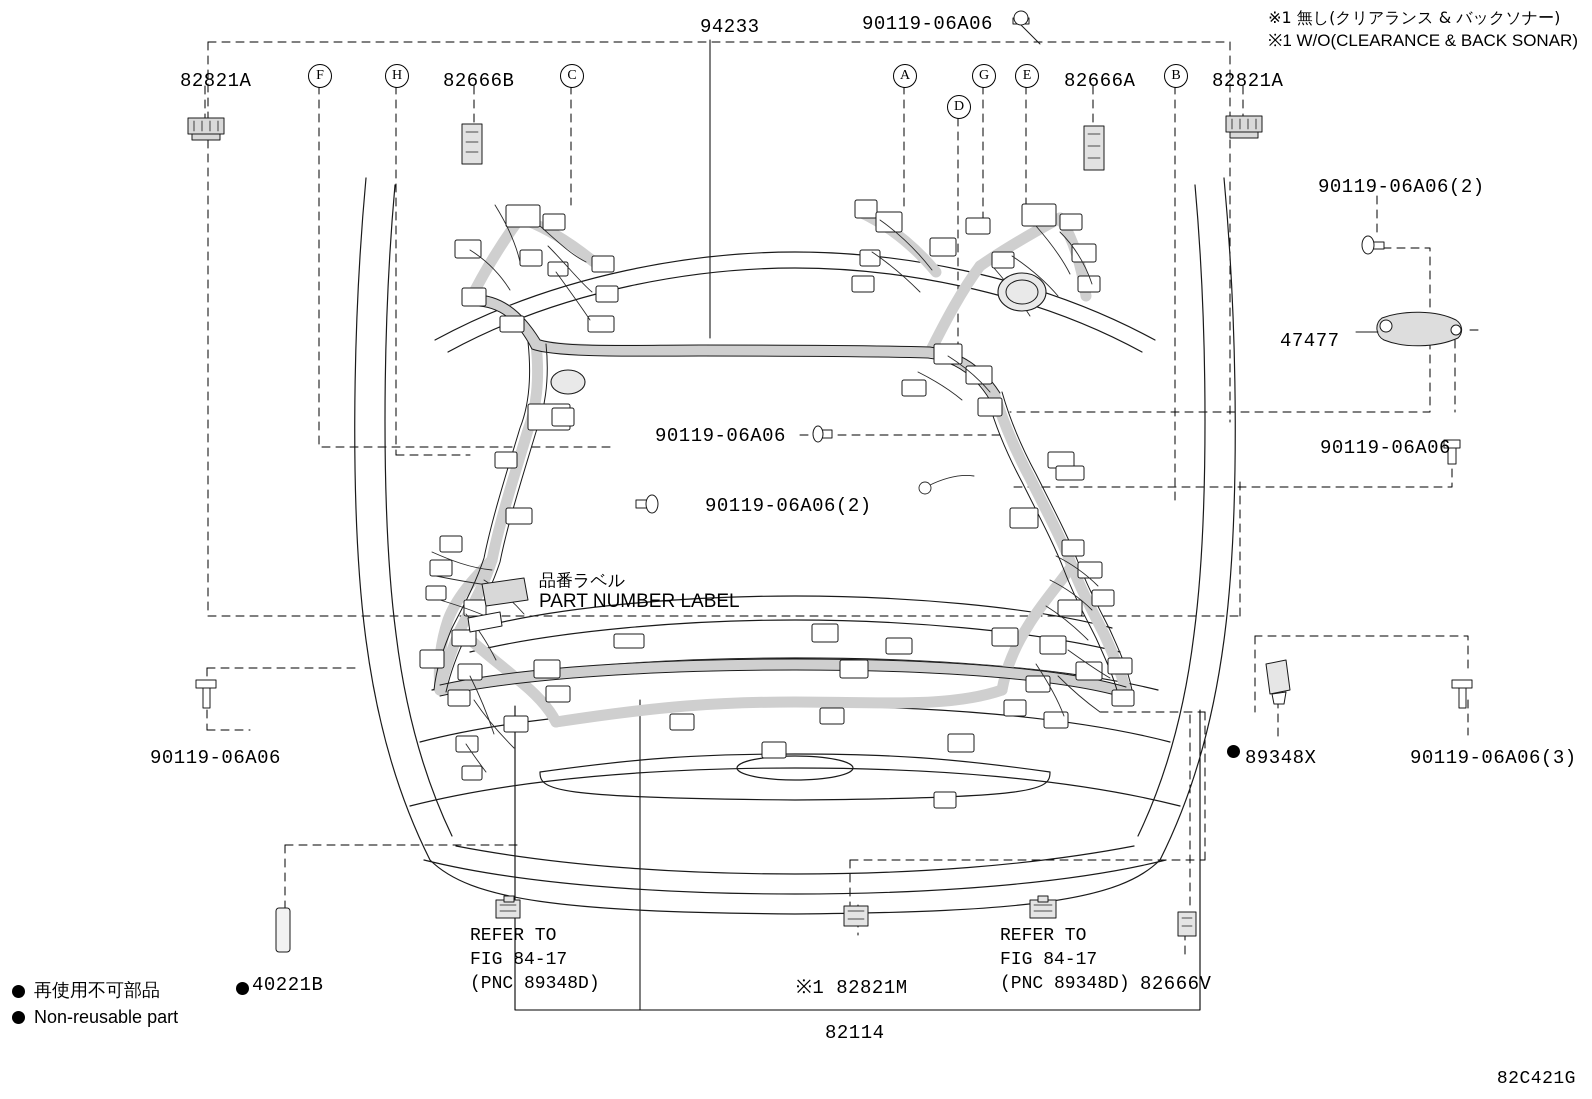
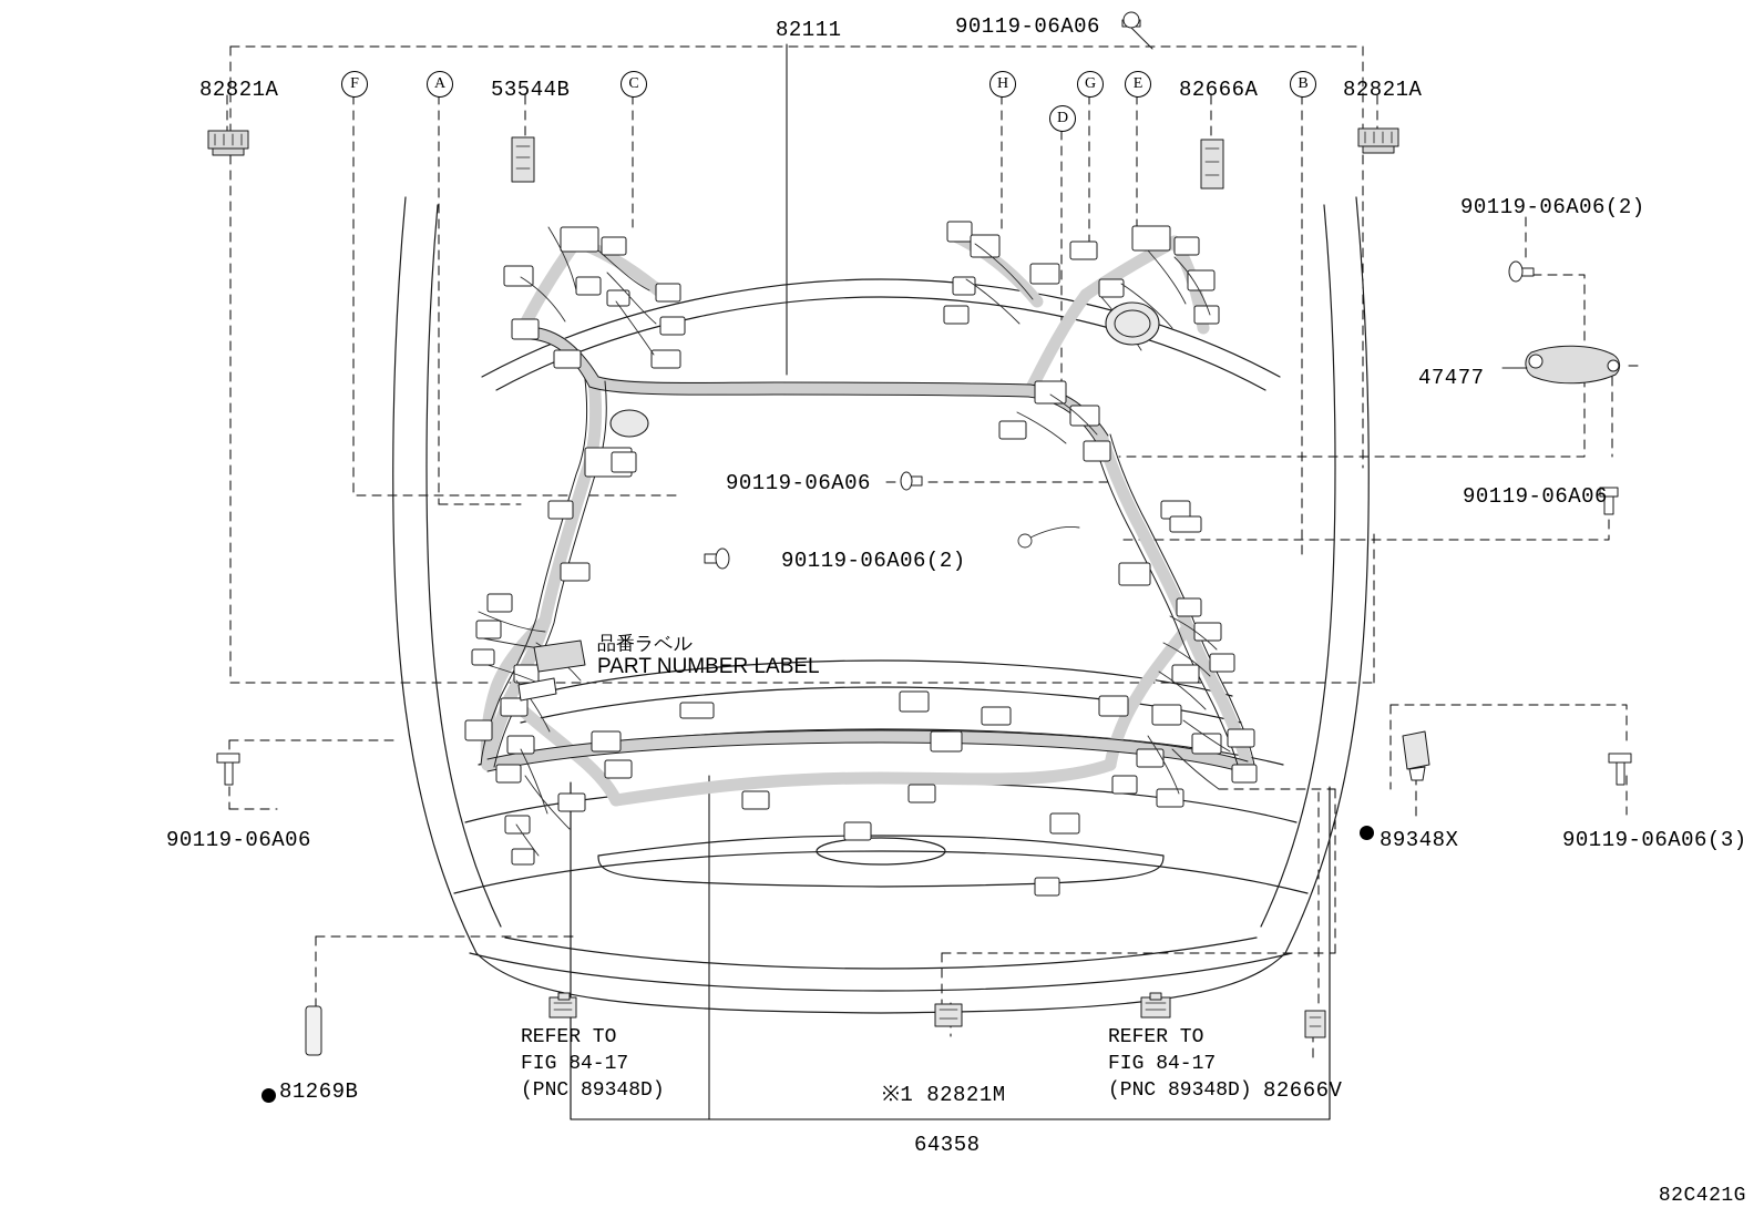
- 94233
+ 82111
  90119-06A06
  82821A
- 82666B
+ 53544B
  82666A
  82821A
  90119-06A06(2)
  47477
  90119-06A06
  90119-06A06
  90119-06A06(2)
  品番ラベル
  PART NUMBER LABEL
  90119-06A06
  89348X
  90119-06A06(3)
- 40221B
+ 81269B
  ※1 82821M
  82666V
- 82114
+ 64358
  REFER TO
  FIG 84-17
  (PNC 89348D)
  REFER TO
  FIG 84-17
  (PNC 89348D)
  F
- H
+ A
  C
- A
+ H
  G
  E
  B
  D
- ※1 無し(クリアランス & バックソナー)
- ※1 W/O(CLEARANCE & BACK SONAR)
- 再使用不可部品
- Non-reusable part
  82C421G
